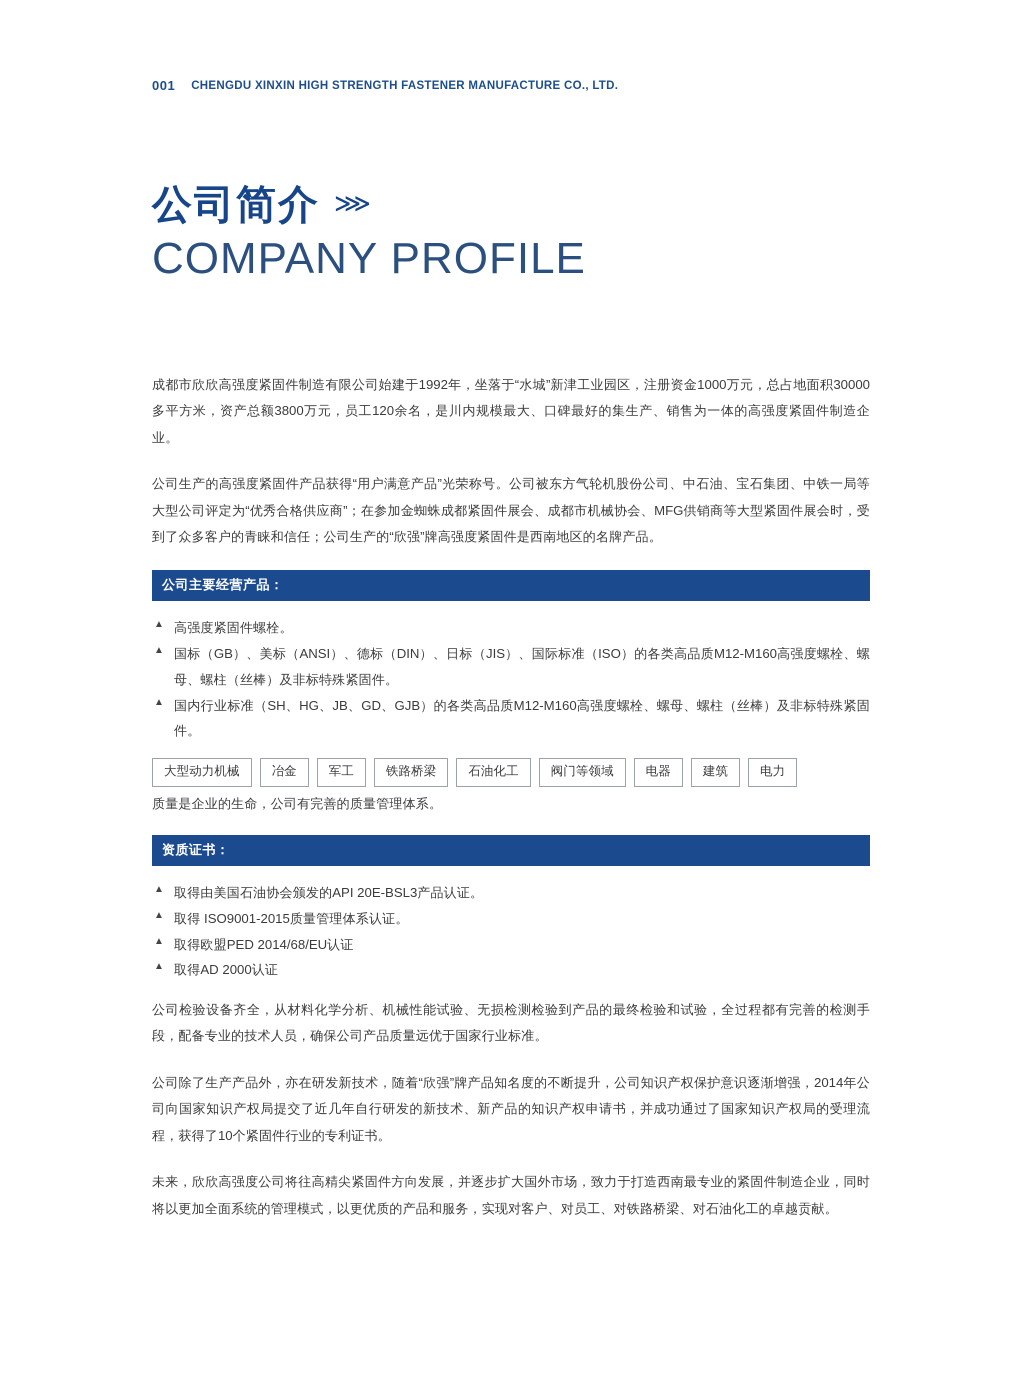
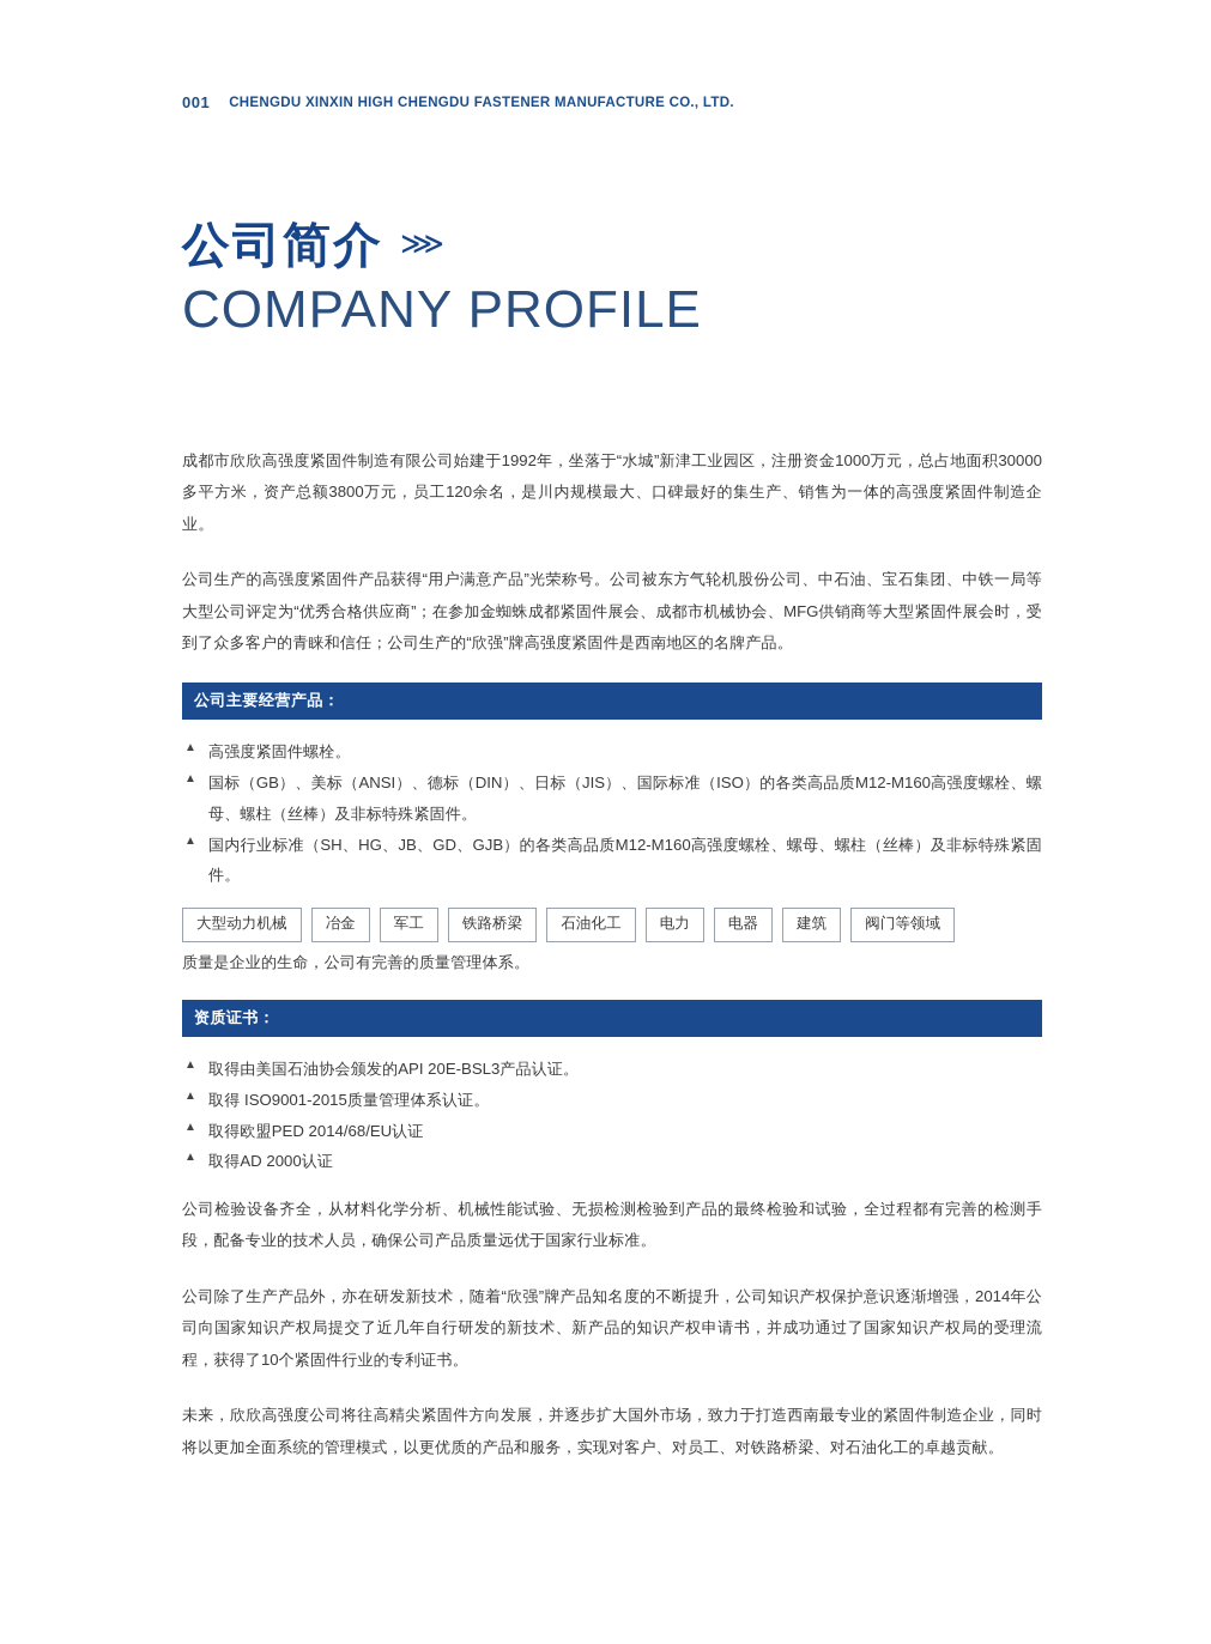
  001
- CHENGDU XINXIN HIGH STRENGTH FASTENER MANUFACTURE CO., LTD.
+ CHENGDU XINXIN HIGH CHENGDU FASTENER MANUFACTURE CO., LTD.
  公司简介
  ⋙
  COMPANY PROFILE
  成都市欣欣高强度紧固件制造有限公司始建于1992年，坐落于“水城”新津工业园区，注册资金1000万元，总占地面积30000多平方米，资产总额3800万元，员工120余名，是川内规模最大、口碑最好的集生产、销售为一体的高强度紧固件制造企业。
  公司生产的高强度紧固件产品获得“用户满意产品”光荣称号。公司被东方气轮机股份公司、中石油、宝石集团、中铁一局等大型公司评定为“优秀合格供应商”；在参加金蜘蛛成都紧固件展会、成都市机械协会、MFG供销商等大型紧固件展会时，受到了众多客户的青睐和信任；公司生产的“欣强”牌高强度紧固件是西南地区的名牌产品。
  公司主要经营产品：
  ▲
  高强度紧固件螺栓。
  ▲
  国标（GB）、美标（ANSI）、德标（DIN）、日标（JIS）、国际标准（ISO）的各类高品质M12-M160高强度螺栓、螺母、螺柱（丝棒）及非标特殊紧固件。
  ▲
  国内行业标准（SH、HG、JB、GD、GJB）的各类高品质M12-M160高强度螺栓、螺母、螺柱（丝棒）及非标特殊紧固件。
  大型动力机械
  冶金
  军工
  铁路桥梁
  石油化工
- 阀门等领域
+ 电力
  电器
  建筑
- 电力
+ 阀门等领域
  质量是企业的生命，公司有完善的质量管理体系。
  资质证书：
  ▲
  取得由美国石油协会颁发的API 20E-BSL3产品认证。
  ▲
  取得 ISO9001-2015质量管理体系认证。
  ▲
  取得欧盟PED 2014/68/EU认证
  ▲
  取得AD 2000认证
  公司检验设备齐全，从材料化学分析、机械性能试验、无损检测检验到产品的最终检验和试验，全过程都有完善的检测手段，配备专业的技术人员，确保公司产品质量远优于国家行业标准。
  公司除了生产产品外，亦在研发新技术，随着“欣强”牌产品知名度的不断提升，公司知识产权保护意识逐渐增强，2014年公司向国家知识产权局提交了近几年自行研发的新技术、新产品的知识产权申请书，并成功通过了国家知识产权局的受理流程，获得了10个紧固件行业的专利证书。
  未来，欣欣高强度公司将往高精尖紧固件方向发展，并逐步扩大国外市场，致力于打造西南最专业的紧固件制造企业，同时将以更加全面系统的管理模式，以更优质的产品和服务，实现对客户、对员工、对铁路桥梁、对石油化工的卓越贡献。
